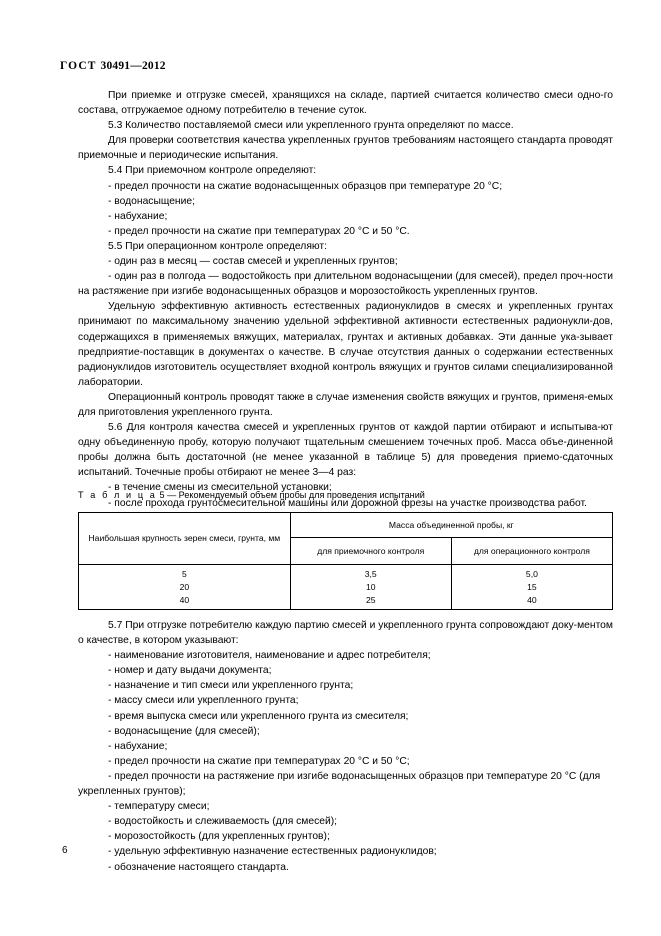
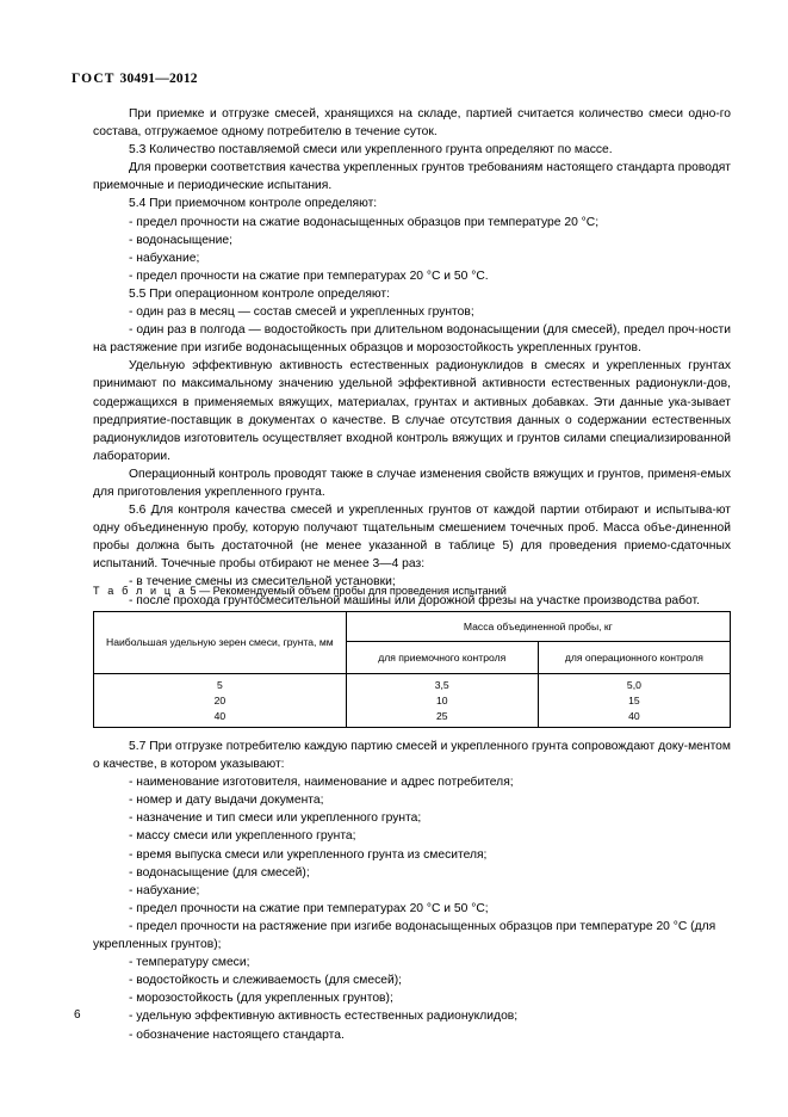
  ГОСТ 30491—2012
  При приемке и отгрузке смесей, хранящихся на складе, партией считается количество смеси одно-го состава, отгружаемое одному потребителю в течение суток.
  5.3 Количество поставляемой смеси или укрепленного грунта определяют по массе.
  Для проверки соответствия качества укрепленных грунтов требованиям настоящего стандарта проводят приемочные и периодические испытания.
  5.4 При приемочном контроле определяют:
  - предел прочности на сжатие водонасыщенных образцов при температуре 20 °С;
  - водонасыщение;
  - набухание;
  - предел прочности на сжатие при температурах 20 °С и 50 °С.
  5.5 При операционном контроле определяют:
  - один раз в месяц — состав смесей и укрепленных грунтов;
  - один раз в полгода — водостойкость при длительном водонасыщении (для смесей), предел проч-ности на растяжение при изгибе водонасыщенных образцов и морозостойкость укрепленных грунтов.
  Удельную эффективную активность естественных радионуклидов в смесях и укрепленных грунтах принимают по максимальному значению удельной эффективной активности естественных радионукли-дов, содержащихся в применяемых вяжущих, материалах, грунтах и активных добавках. Эти данные ука-зывает предприятие-поставщик в документах о качестве. В случае отсутствия данных о содержании естественных радионуклидов изготовитель осуществляет входной контроль вяжущих и грунтов силами специализированной лаборатории.
  Операционный контроль проводят также в случае изменения свойств вяжущих и грунтов, применя-емых для приготовления укрепленного грунта.
  5.6 Для контроля качества смесей и укрепленных грунтов от каждой партии отбирают и испытыва-ют одну объединенную пробу, которую получают тщательным смешением точечных проб. Масса объе-диненной пробы должна быть достаточной (не менее указанной в таблице 5) для проведения приемо-сдаточных испытаний. Точечные пробы отбирают не менее 3—4 раз:
  - в течение смены из смесительной установки;
  - после прохода грунтосмесительной машины или дорожной фрезы на участке производства работ.
  Т а б л и ц а 5 — Рекомендуемый объем пробы для проведения испытаний
- Наибольшая крупность зерен смеси, грунта, мм	Масса объединенной пробы, кг
+ Наибольшая удельную зерен смеси, грунта, мм	Масса объединенной пробы, кг
  для приемочного контроля	для операционного контроля
  5 20 40	3,5 10 25	5,0 15 40
  5.7 При отгрузке потребителю каждую партию смесей и укрепленного грунта сопровождают доку-ментом о качестве, в котором указывают:
  - наименование изготовителя, наименование и адрес потребителя;
  - номер и дату выдачи документа;
  - назначение и тип смеси или укрепленного грунта;
  - массу смеси или укрепленного грунта;
  - время выпуска смеси или укрепленного грунта из смесителя;
  - водонасыщение (для смесей);
  - набухание;
  - предел прочности на сжатие при температурах 20 °С и 50 °С;
  - предел прочности на растяжение при изгибе водонасыщенных образцов при температуре 20 °С (для укрепленных грунтов);
  - температуру смеси;
  - водостойкость и слеживаемость (для смесей);
  - морозостойкость (для укрепленных грунтов);
- - удельную эффективную назначение естественных радионуклидов;
+ - удельную эффективную активность естественных радионуклидов;
  - обозначение настоящего стандарта.
  6
